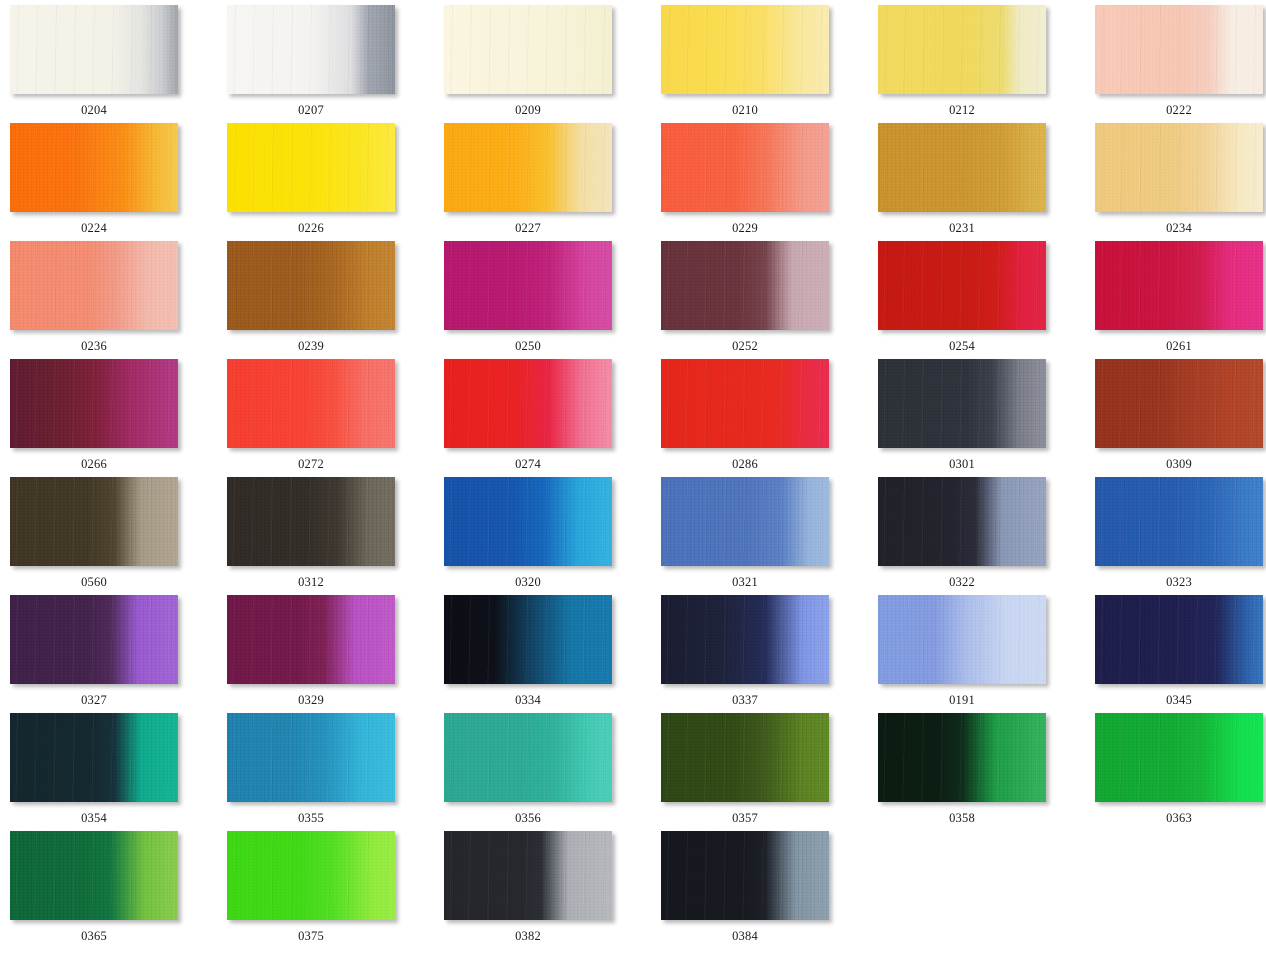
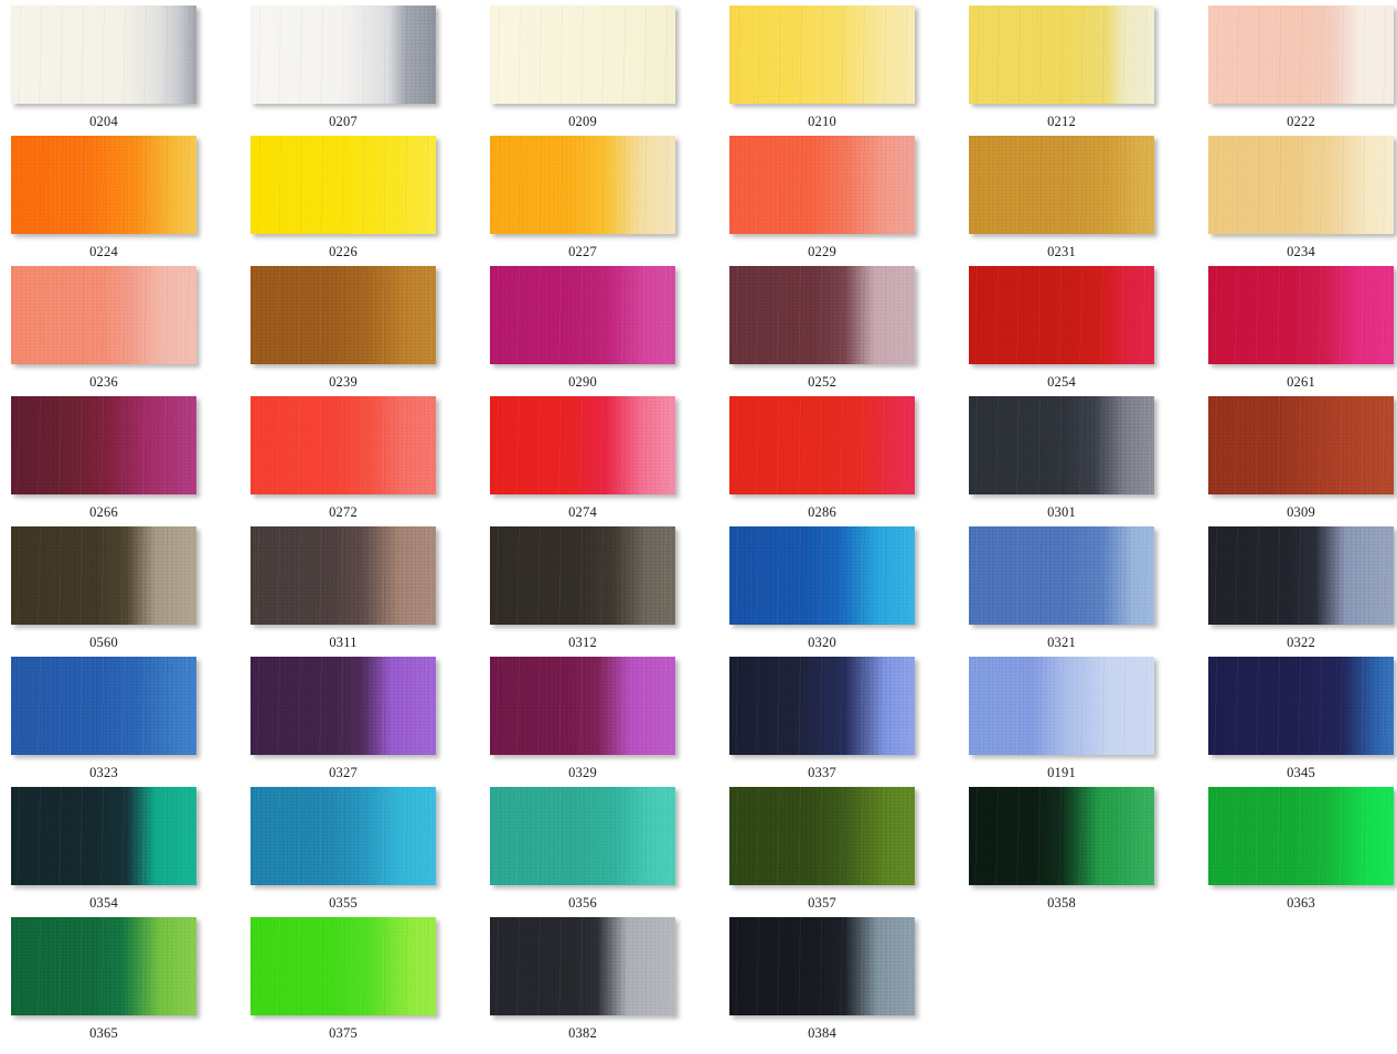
  0204
  0207
  0209
  0210
  0212
  0222
  0224
  0226
  0227
  0229
  0231
  0234
  0236
  0239
- 0250
+ 0290
  0252
  0254
  0261
  0266
  0272
  0274
  0286
  0301
  0309
  0560
+ 0311
  0312
  0320
  0321
  0322
  0323
  0327
  0329
- 0334
  0337
  0191
  0345
  0354
  0355
  0356
  0357
  0358
  0363
  0365
  0375
  0382
  0384
